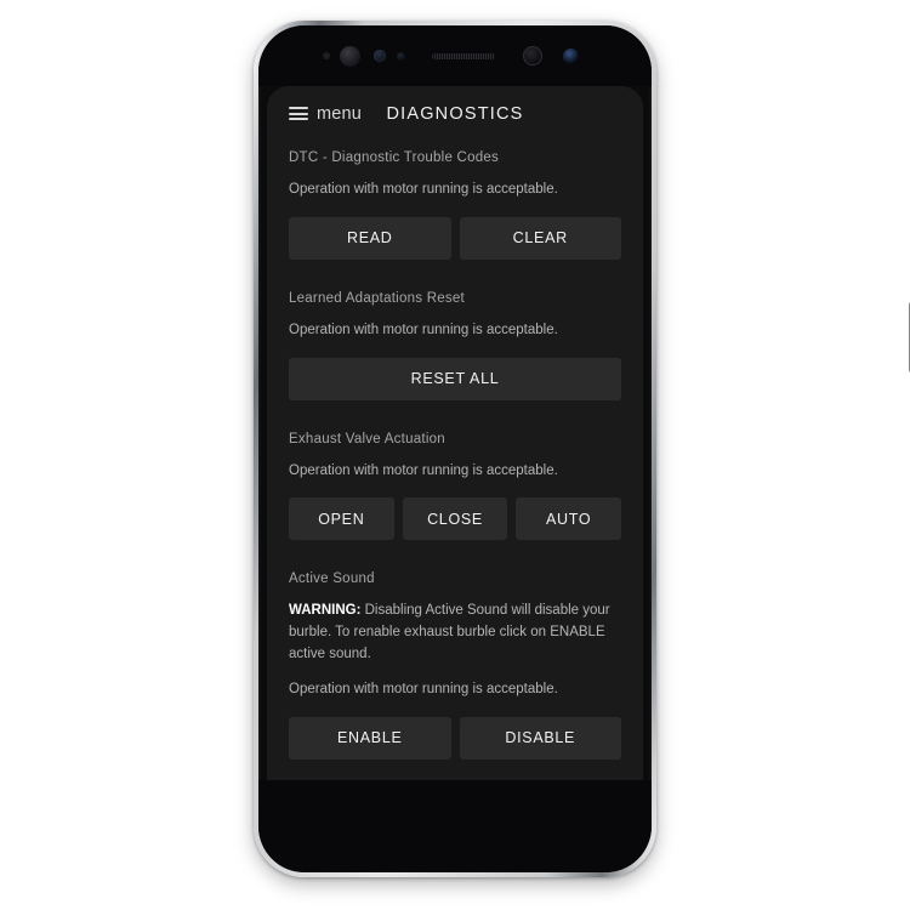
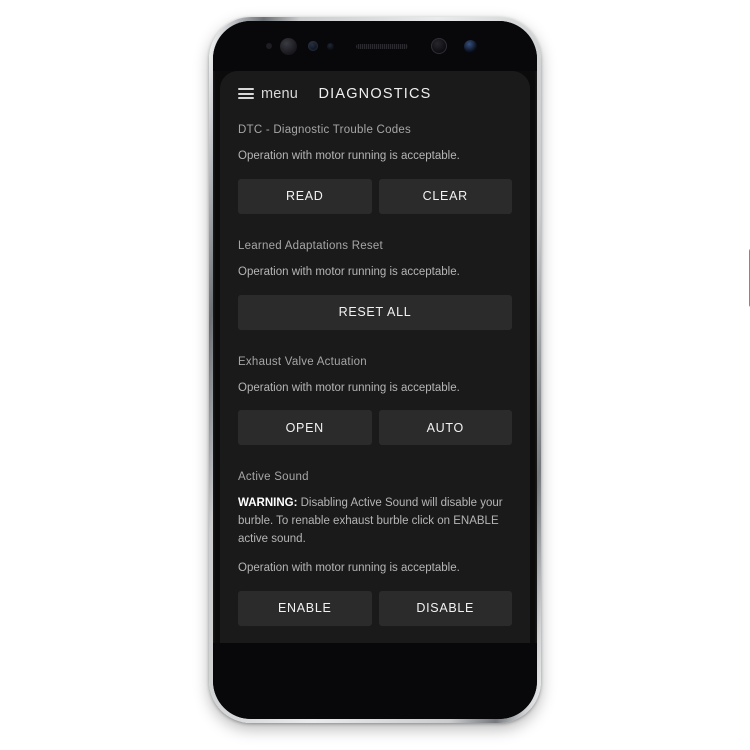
  menu
  DIAGNOSTICS
  DTC - Diagnostic Trouble Codes
  Operation with motor running is acceptable.
  READ
  CLEAR
  Learned Adaptations Reset
  Operation with motor running is acceptable.
  RESET ALL
  Exhaust Valve Actuation
  Operation with motor running is acceptable.
  OPEN
- CLOSE
  AUTO
  Active Sound
  WARNING: Disabling Active Sound will disable your burble. To renable exhaust burble click on ENABLE active sound.
  Operation with motor running is acceptable.
  ENABLE
  DISABLE
